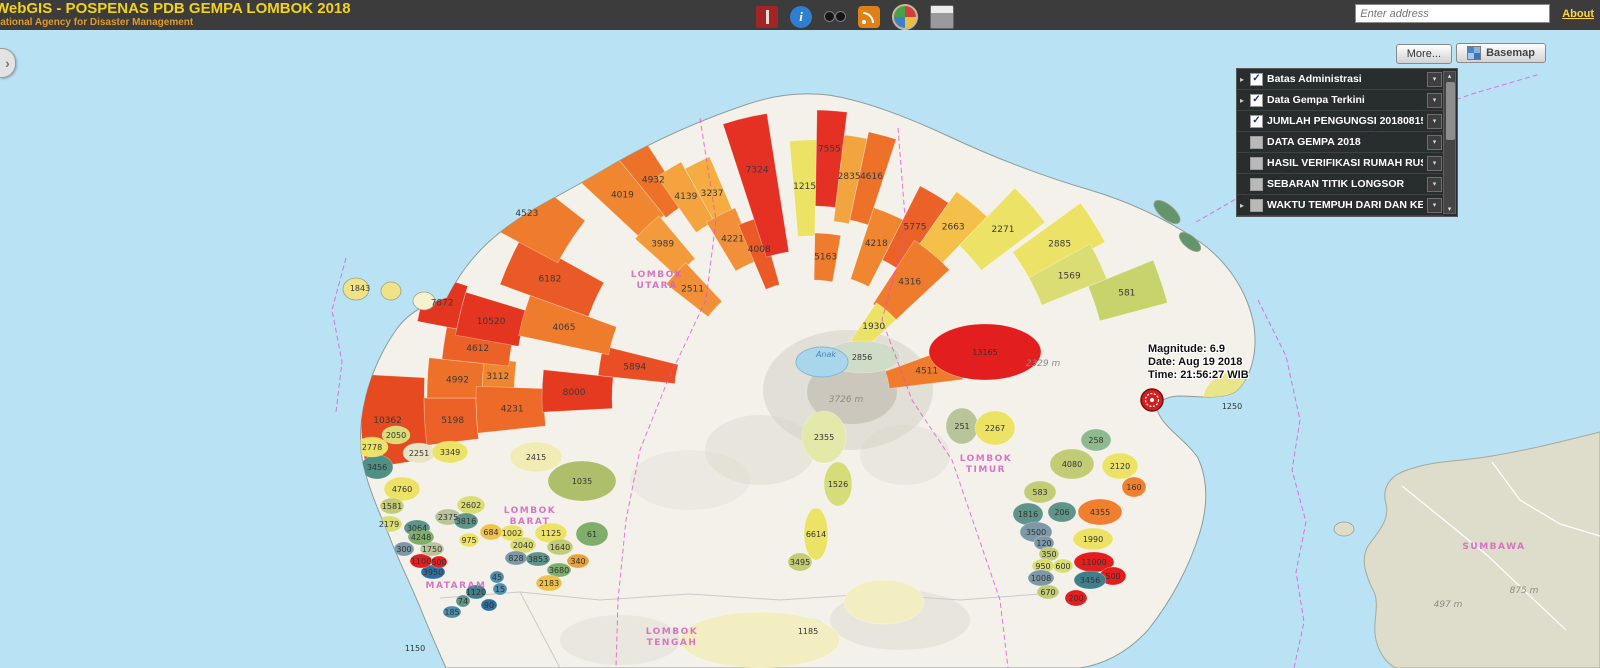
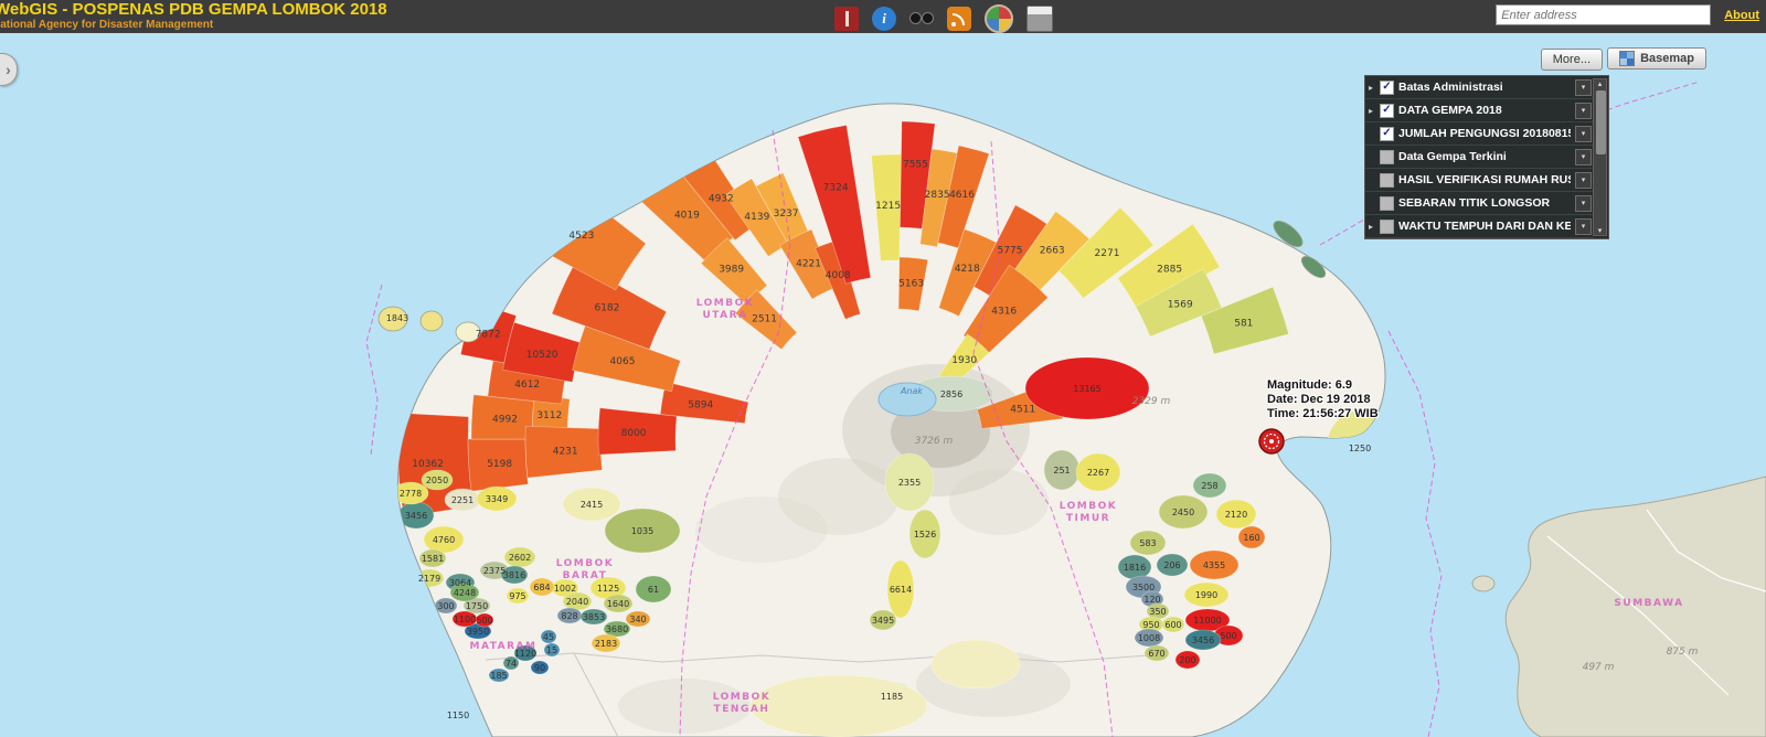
  WebGIS - POSPENAS PDB GEMPA LOMBOK 2018
  ational Agency for Disaster Management
  Enter address
  About
  Anak
  1843
  10362
  5198
  4992
  3112
  4231
  8000
  5894
  4612
  10520
  7872
  4065
  6182
  4523
  4019
  4932
  3989
  4139
  3237
  4221
  4008
  2511
  7324
  1215
  7555
  2835
  4616
  5163
  4218
  5775
  2663
  2271
  2885
  1569
  581
  4316
  1930
  4511
  2856
  13165
  251
  2267
- 4080
+ 2450
  2120
  258
  1250
  160
  583
  1816
  206
  4355
  3500
  120
  1990
  350
  950
  600
  11000
  500
  1008
  3456
  670
  200
  2355
  1526
  6614
  3495
  1185
  1035
  2415
  61
  1125
  1002
  684
  2040
  1640
  340
  828
  3853
  3680
  2183
  15
  45
  1120
  74
  90
  1150
  185
  3950
  1100
  500
  300
  1750
  2179
  3064
  2375
  4248
  975
  2602
  3816
  4760
  1581
  3456
  2251
  3349
  2778
  2050
  LOMBOK UTARA
  LOMBOK BARAT
  LOMBOK TENGAH
  LOMBOK TIMUR
  MATARAM
  SUMBAWA
  2329 m
  3726 m
  875 m
  497 m
  ›
  More...
  Basemap
  ▸
  ✓
  Batas Administrasi
  ▸
  ✓
- Data Gempa Terkini
+ DATA GEMPA 2018
  ✓
  JUMLAH PENGUNGSI 2018081
- DATA GEMPA 2018
+ Data Gempa Terkini
  HASIL VERIFIKASI RUMAH RU
  SEBARAN TITIK LONGSOR
  ▸
  WAKTU TEMPUH DARI DAN KE
  Magnitude: 6.9
- Date: Aug 19 2018
+ Date: Dec 19 2018
  Time: 21:56:27 WIB
